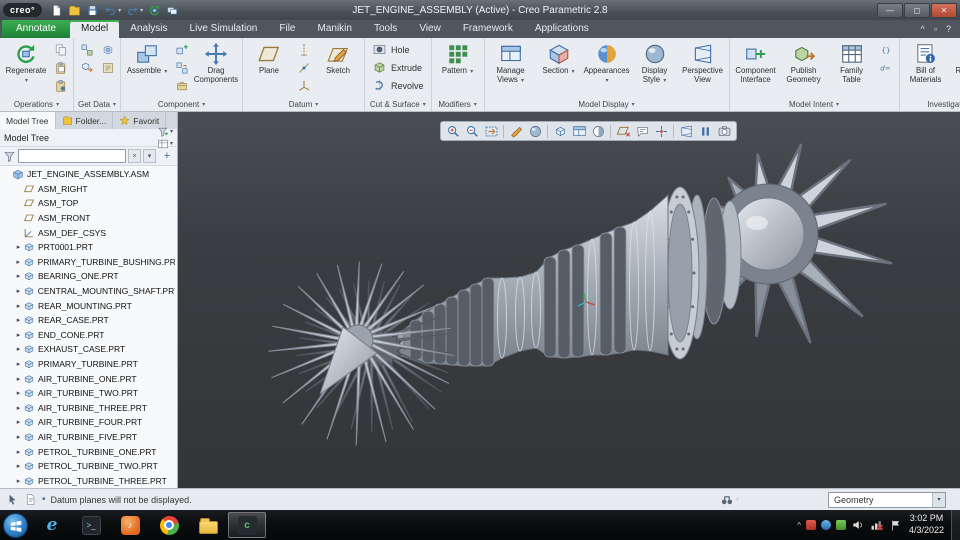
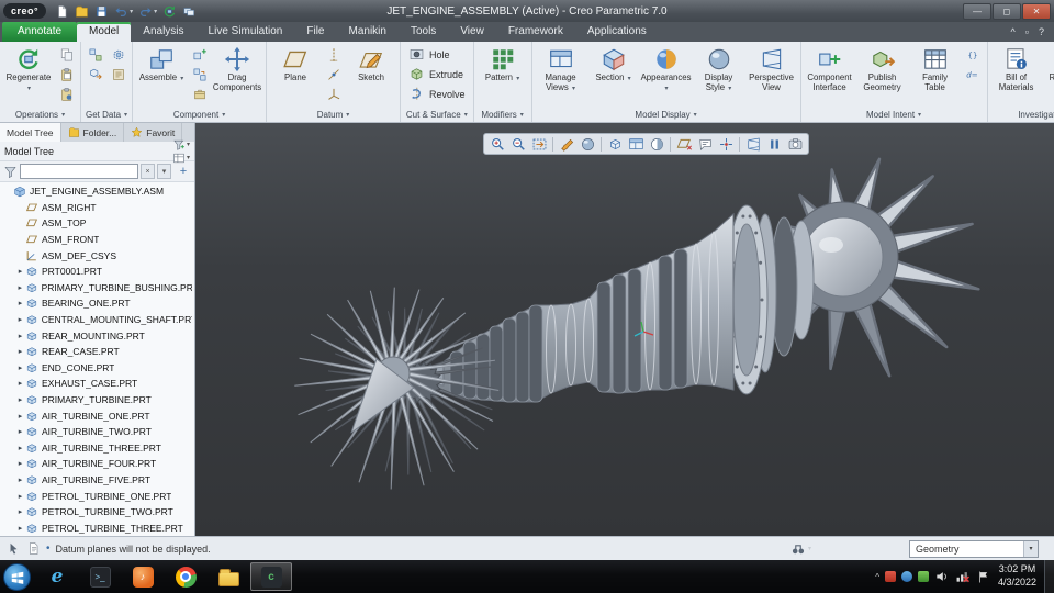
  creo°
- JET_ENGINE_ASSEMBLY (Active) - Creo Parametric 2.8
+ JET_ENGINE_ASSEMBLY (Active) - Creo Parametric 7.0
  —
  ◻
  ✕
  Annotate
  Model
  Analysis
  Live Simulation
  File
  Manikin
  Tools
  View
  Framework
  Applications
  ^
  ▫
  ?
  Regenerate
  Operations
  Get Data
  Assemble
  Drag
  Components
  Component
  Plane
  Sketch
  Datum
  Hole
  Extrude
  Revolve
  Cut & Surface
  Pattern
  Modifiers
  Manage
  Views
  Section
  Appearances
  Display
  Style
  Perspective
  View
  Model Display
  Component
  Interface
  Publish
  Geometry
  Family
  Table
  {}
  d=
  Model Intent
  Bill of
  Materials
  Investiga
  Model Tree
  Folder...
  Favorit
  Model Tree
  +
  JET_ENGINE_ASSEMBLY.ASM
  ASM_RIGHT
  ASM_TOP
  ASM_FRONT
  ASM_DEF_CSYS
  PRT0001.PRT
  PRIMARY_TURBINE_BUSHING.PR
  BEARING_ONE.PRT
  CENTRAL_MOUNTING_SHAFT.PR
  REAR_MOUNTING.PRT
  REAR_CASE.PRT
  END_CONE.PRT
  EXHAUST_CASE.PRT
  PRIMARY_TURBINE.PRT
  AIR_TURBINE_ONE.PRT
  AIR_TURBINE_TWO.PRT
  AIR_TURBINE_THREE.PRT
  AIR_TURBINE_FOUR.PRT
  AIR_TURBINE_FIVE.PRT
  PETROL_TURBINE_ONE.PRT
  PETROL_TURBINE_TWO.PRT
  PETROL_TURBINE_THREE.PRT
  •
  Datum planes will not be displayed.
  Geometry
  e
  >_
  ♪
  c
  ^
  3:02 PM
  4/3/2022
